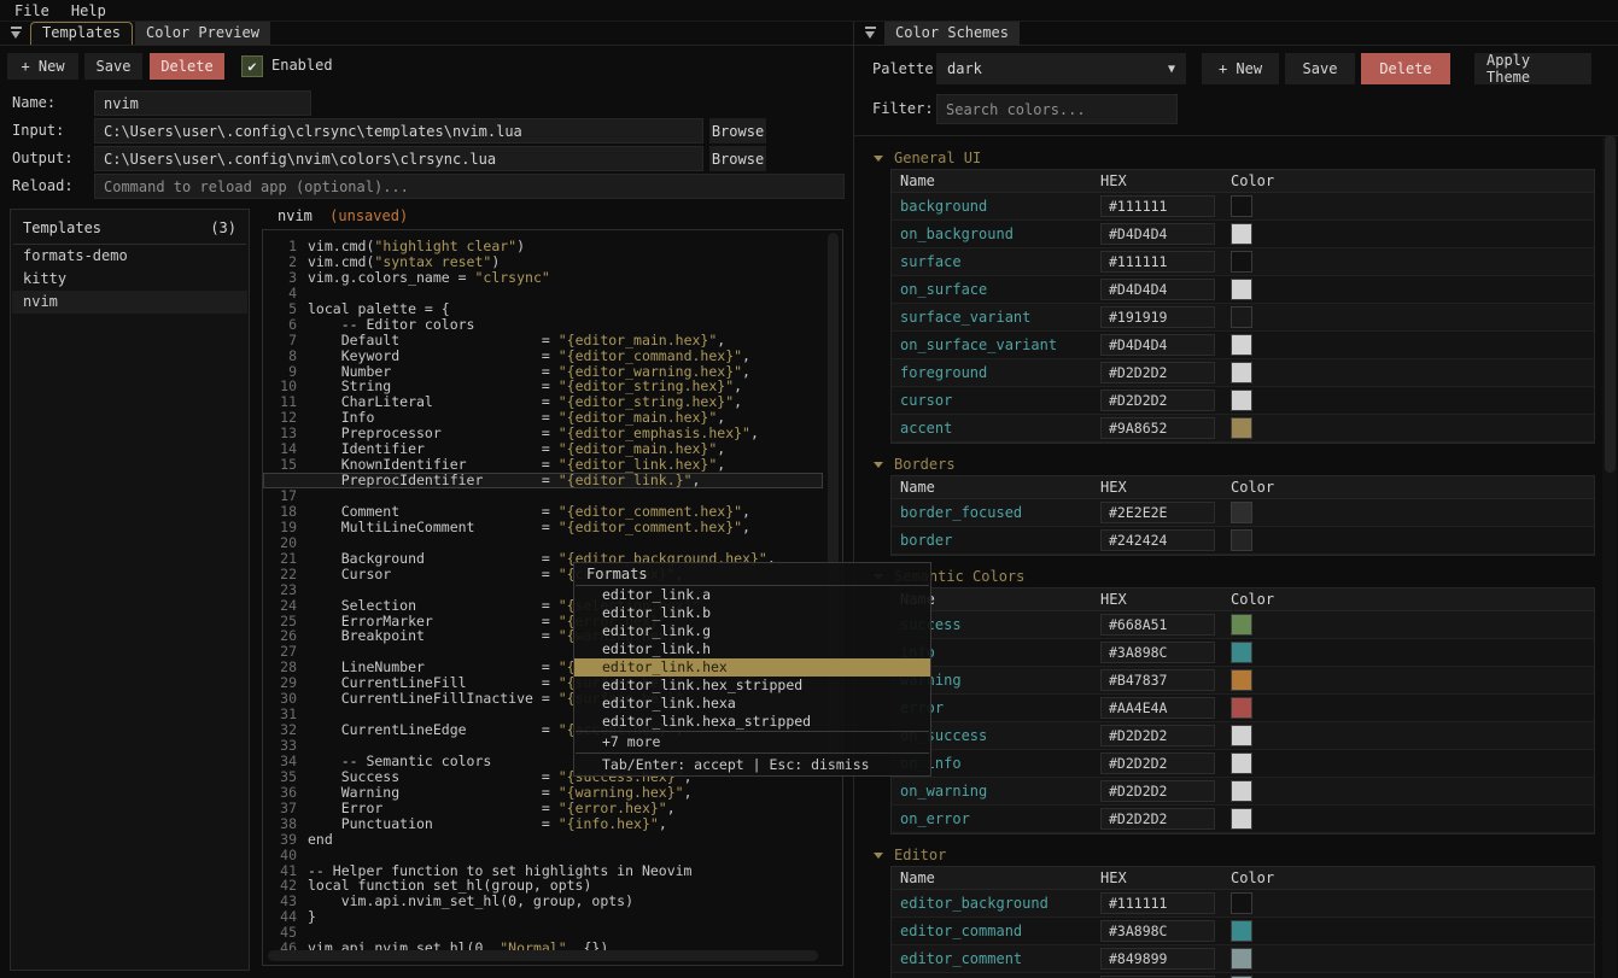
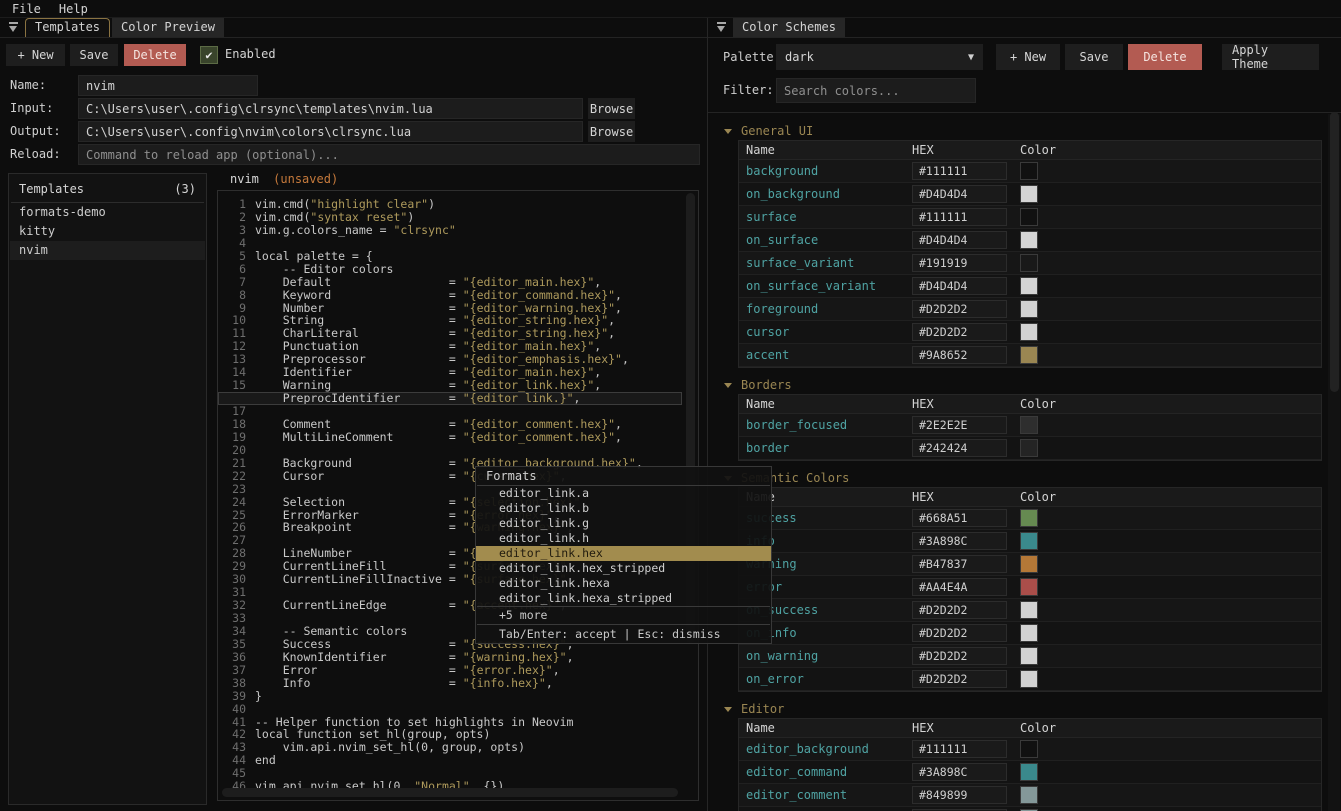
  File
  Help
  Templates
  Color Preview
  + New
  Save
  Delete
  ✔
  Enabled
  Name:
  nvim
  Input:
  C:\Users\user\.config\clrsync\templates\nvim.lua
  Browse
  Output:
  C:\Users\user\.config\nvim\colors\clrsync.lua
  Browse
  Reload:
  Command to reload app (optional)...
  Templates
  (3)
  formats-demo
  kitty
  nvim
  nvim (unsaved)
  1
  vim.cmd("highlight clear")
  2
  vim.cmd("syntax reset")
  3
  vim.g.colors_name = "clrsync"
  4
  5
  local palette = {
  6
  -- Editor colors
  7
  Default = "{editor_main.hex}",
  8
  Keyword = "{editor_command.hex}",
  9
  Number = "{editor_warning.hex}",
  10
  String = "{editor_string.hex}",
  11
  CharLiteral = "{editor_string.hex}",
  12
- Info = "{editor_main.hex}",
+ Punctuation = "{editor_main.hex}",
  13
  Preprocessor = "{editor_emphasis.hex}",
  14
  Identifier = "{editor_main.hex}",
  15
- KnownIdentifier = "{editor_link.hex}",
+ Warning = "{editor_link.hex}",
  PreprocIdentifier = "{editor_link.}",
  17
  18
  Comment = "{editor_comment.hex}",
  19
  MultiLineComment = "{editor_comment.hex}",
  20
  21
  Background = "{editor_background.hex}",
  22
  23
  24
  25
  26
  27
  28
  29
  30
  31
  32
  33
  34
  -- Semantic colors
  35
  36
- Warning = "{warning.hex}",
+ KnownIdentifier = "{warning.hex}",
  37
  Error = "{error.hex}",
  38
- Punctuation = "{info.hex}",
+ Info = "{info.hex}",
  39
- end
+ }
  40
  41
  -- Helper function to set highlights in Neovim
  42
  local function set_hl(group, opts)
  43
  vim.api.nvim_set_hl(0, group, opts)
  44
- }
+ end
  45
  46
  vim.api.nvim_set_hl(0, "Normal", {})
  Color Schemes
  Palette
  dark
  ▼
  + New
  Save
  Delete
  Apply Theme
  Filter:
  Search colors...
  General UI
  Name
  HEX
  Color
  background
  #111111
  on_background
  #D4D4D4
  surface
  #111111
  on_surface
  #D4D4D4
  surface_variant
  #191919
  on_surface_variant
  #D4D4D4
  foreground
  #D2D2D2
  cursor
  #D2D2D2
  accent
  #9A8652
  Borders
  Name
  HEX
  Color
  border_focused
  #2E2E2E
  border
  #242424
  ntic Colors
  HEX
  Color
  #668A51
  #3A898C
  #B47837
  #AA4E4A
  #D2D2D2
  #D2D2D2
  on_warning
  #D2D2D2
  on_error
  #D2D2D2
  Editor
  Name
  HEX
  Color
  editor_background
  #111111
  editor_command
  #3A898C
  editor_comment
  #849899
  Formats
  editor_link.a
  editor_link.b
  editor_link.g
  editor_link.h
  editor_link.hex
  editor_link.hex_stripped
  editor_link.hexa
  editor_link.hexa_stripped
- +7 more
+ +5 more
  Tab/Enter: accept | Esc: dismiss
